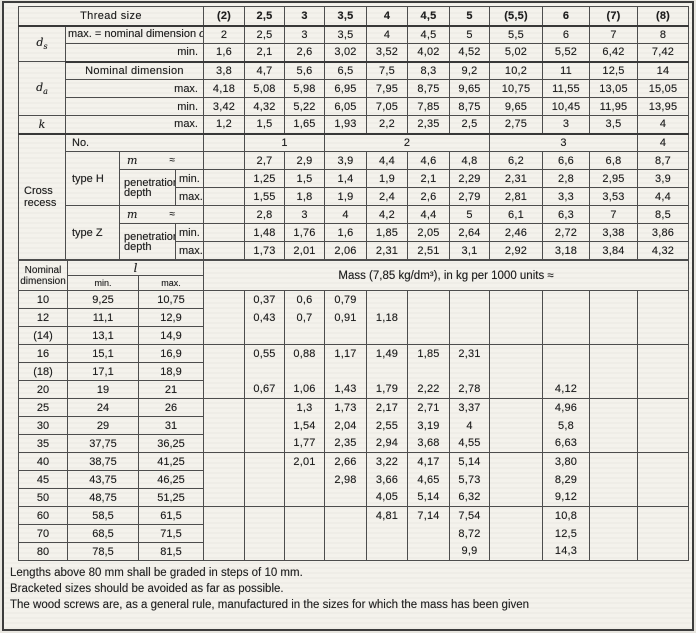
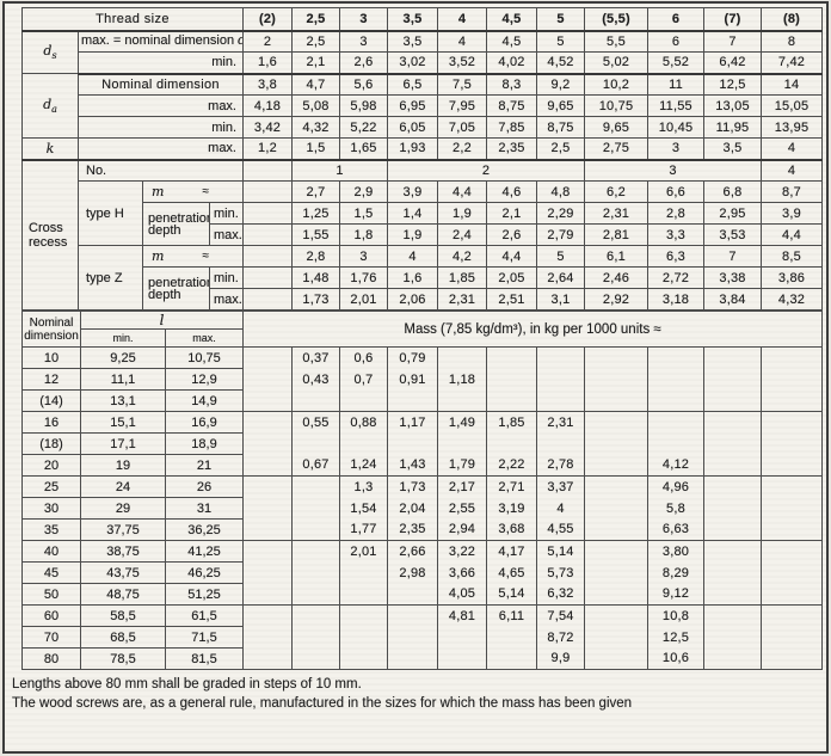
  Thread size	(2)	2,5	3	3,5	4	4,5	5	(5,5)	6	(7)	(8)
  ds	max. = nominal dimension d	2	2,5	3	3,5	4	4,5	5	5,5	6	7	8
  min.	1,6	2,1	2,6	3,02	3,52	4,02	4,52	5,02	5,52	6,42	7,42
  da	Nominal dimension	3,8	4,7	5,6	6,5	7,5	8,3	9,2	10,2	11	12,5	14
  max.	4,18	5,08	5,98	6,95	7,95	8,75	9,65	10,75	11,55	13,05	15,05
  min.	3,42	4,32	5,22	6,05	7,05	7,85	8,75	9,65	10,45	11,95	13,95
  k	max.	1,2	1,5	1,65	1,93	2,2	2,35	2,5	2,75	3	3,5	4
  Cross recess	No.		1	2	3	4
  type H	m ≈		2,7	2,9	3,9	4,4	4,6	4,8	6,2	6,6	6,8	8,7
  penetratio depth	min.		1,25	1,5	1,4	1,9	2,1	2,29	2,31	2,8	2,95	3,9
  max.		1,55	1,8	1,9	2,4	2,6	2,79	2,81	3,3	3,53	4,4
  type Z	m ≈		2,8	3	4	4,2	4,4	5	6,1	6,3	7	8,5
  penetratio depth	min.		1,48	1,76	1,6	1,85	2,05	2,64	2,46	2,72	3,38	3,86
  max.		1,73	2,01	2,06	2,31	2,51	3,1	2,92	3,18	3,84	4,32
  Nominal dimension	l	Mass (7,85 kg/dm³), in kg per 1000 units ≈
  min.	max.
  10	9,25	10,75		0,37	0,6	0,79
  12	11,1	12,9		0,43	0,7	0,91	1,18
  (14)	13,1	14,9
  16	15,1	16,9		0,55	0,88	1,17	1,49	1,85	2,31
  (18)	17,1	18,9
- 20	19	21		0,67	1,06	1,43	1,79	2,22	2,78		4,12
+ 20	19	21		0,67	1,24	1,43	1,79	2,22	2,78		4,12
  25	24	26			1,3	1,73	2,17	2,71	3,37		4,96
  30	29	31			1,54	2,04	2,55	3,19	4		5,8
  35	37,75	36,25			1,77	2,35	2,94	3,68	4,55		6,63
  40	38,75	41,25			2,01	2,66	3,22	4,17	5,14		3,80
  45	43,75	46,25				2,98	3,66	4,65	5,73		8,29
  50	48,75	51,25					4,05	5,14	6,32		9,12
- 60	58,5	61,5					4,81	7,14	7,54		10,8
+ 60	58,5	61,5					4,81	6,11	7,54		10,8
  70	68,5	71,5							8,72		12,5
- 80	78,5	81,5							9,9		14,3
+ 80	78,5	81,5							9,9		10,6
  Lengths above 80 mm shall be graded in steps of 10 mm.
- Bracketed sizes should be avoided as far as possible.
  The wood screws are, as a general rule, manufactured in the sizes for which the mass has been given
